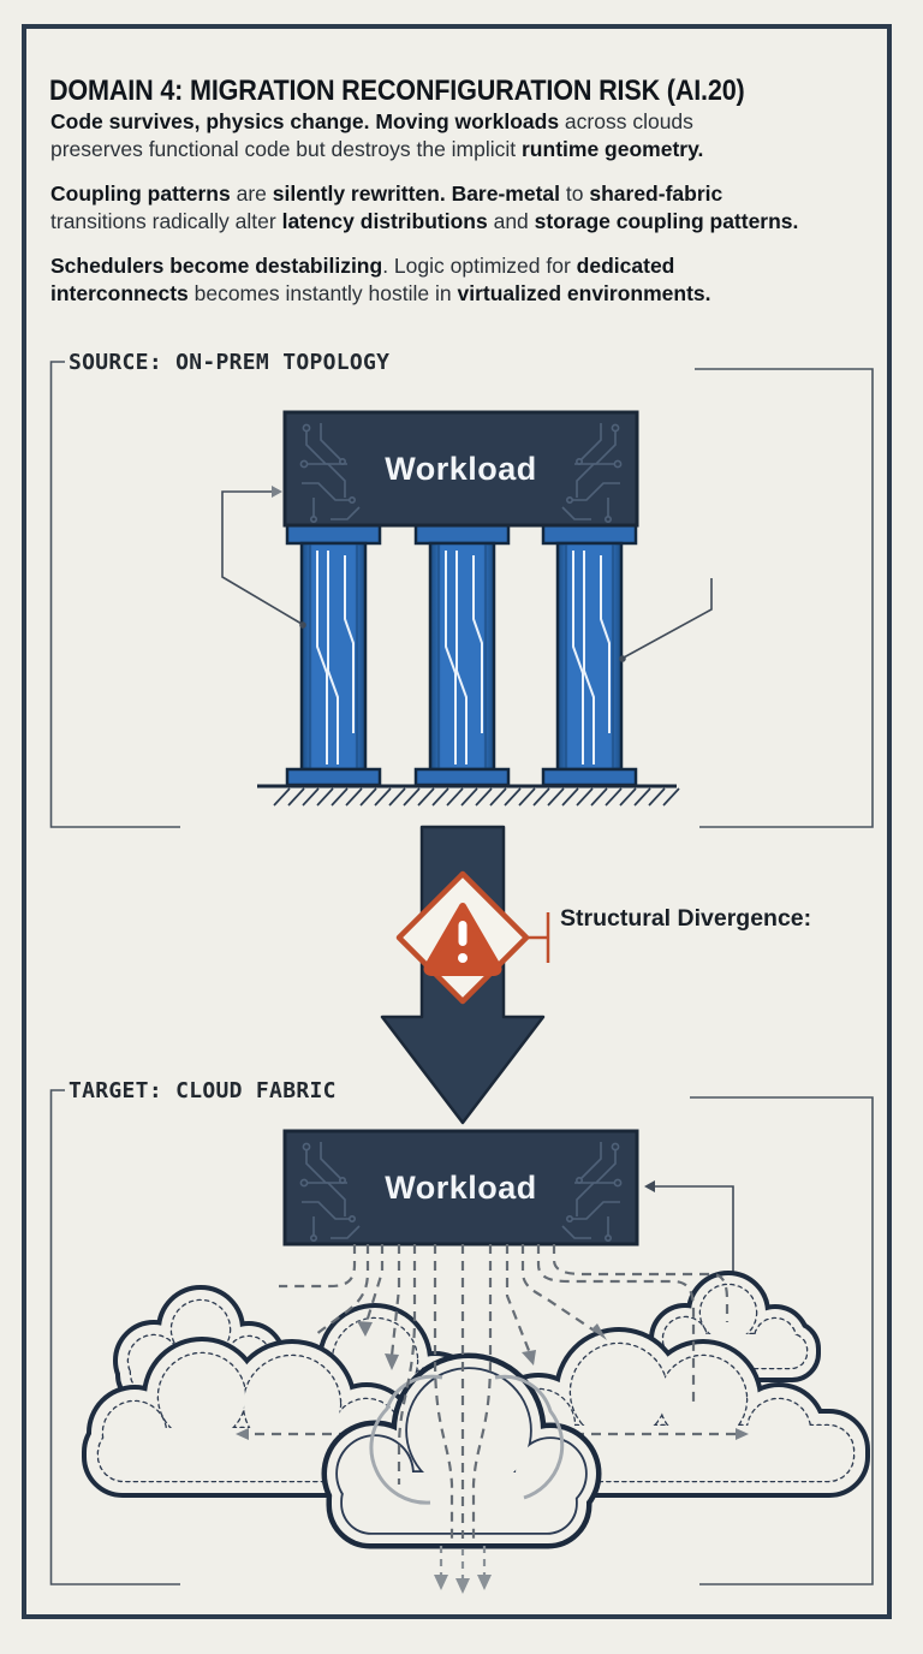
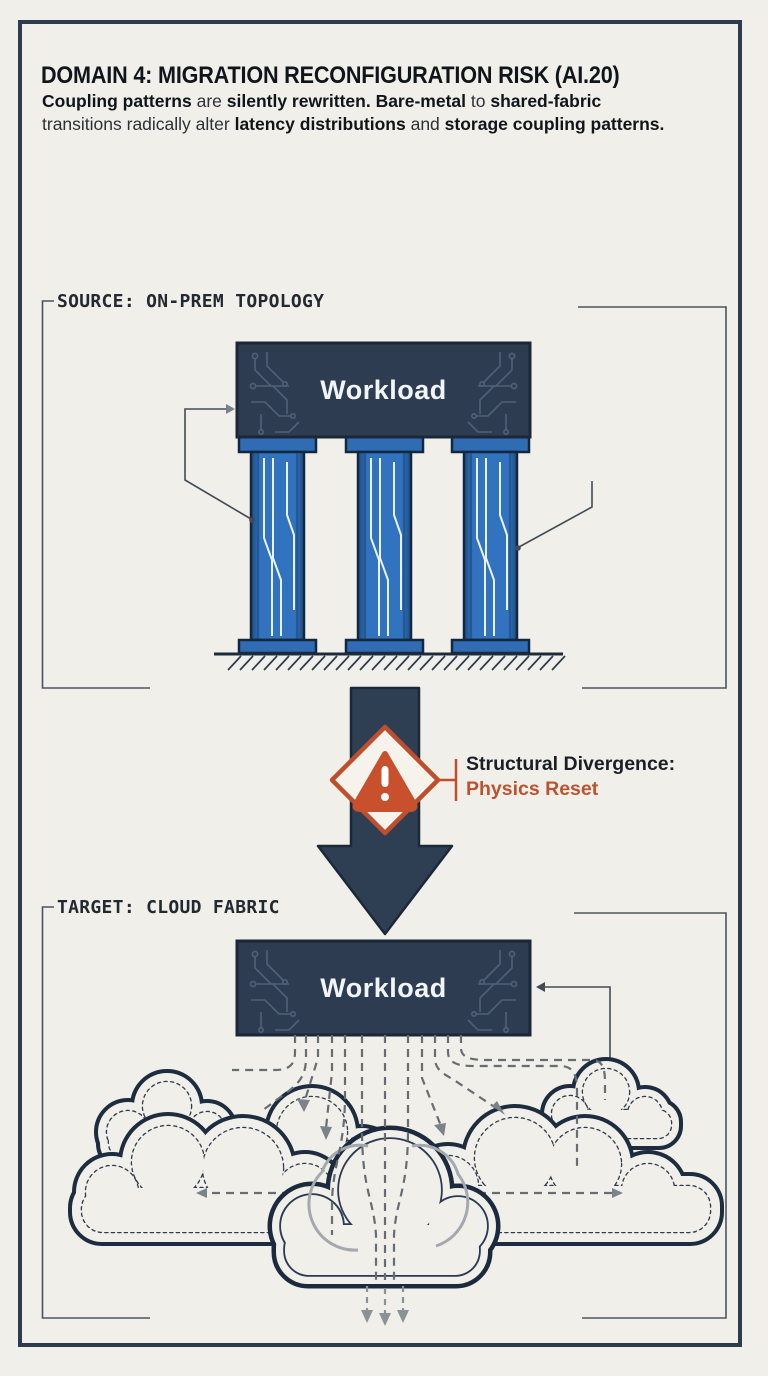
  DOMAIN 4: MIGRATION RECONFIGURATION RISK (AI.20)
- Code survives, physics change. Moving workloads across clouds
- preserves functional code but destroys the implicit runtime geometry.
  Coupling patterns are silently rewritten. Bare-metal to shared-fabric
  transitions radically alter latency distributions and storage coupling patterns.
- Schedulers become destabilizing. Logic optimized for dedicated
- interconnects becomes instantly hostile in virtualized environments.
  SOURCE: ON-PREM TOPOLOGY
  TARGET: CLOUD FABRIC
  Workload
  Workload
  Structural Divergence:
+ Physics Reset
